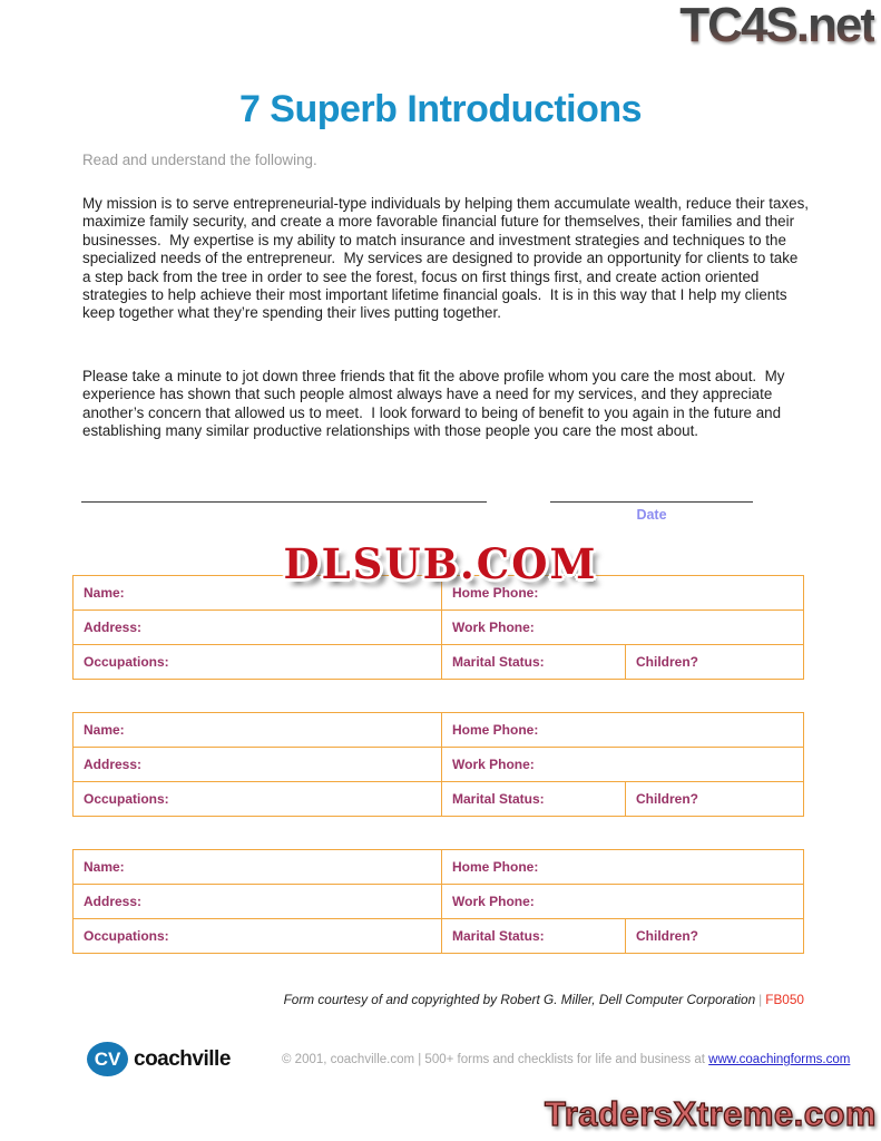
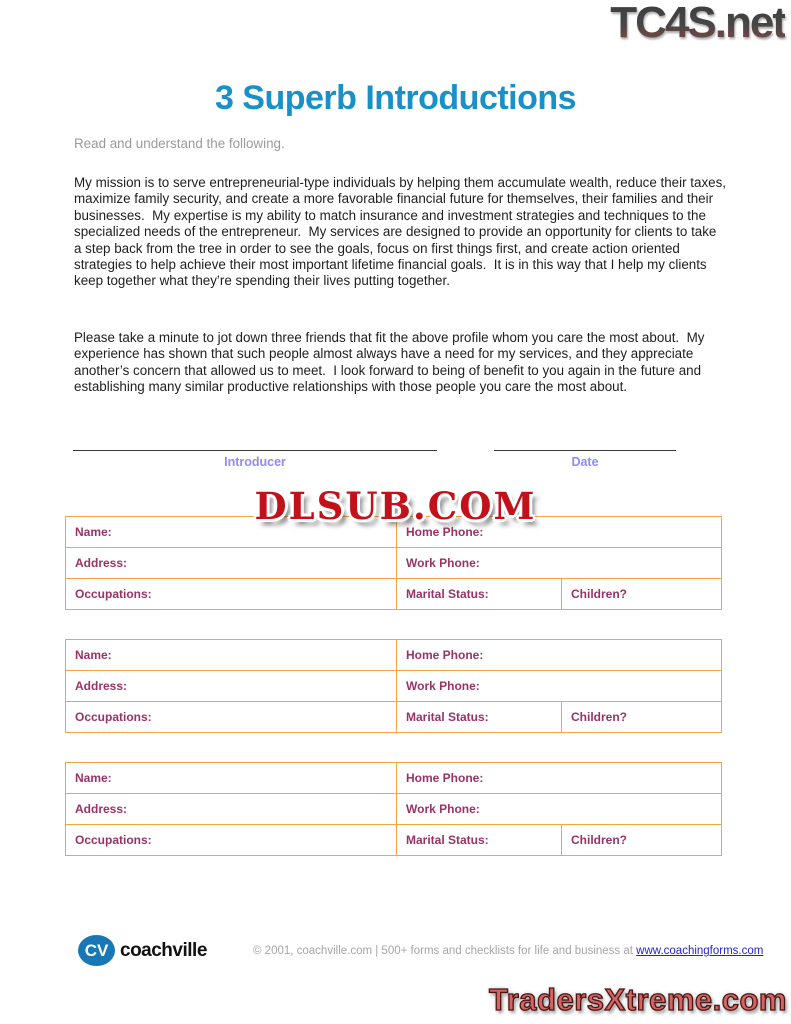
  TC4S.net
- 7 Superb Introductions
+ 3 Superb Introductions
  Read and understand the following.
- My mission is to serve entrepreneurial-type individuals by helping them accumulate wealth, reduce their taxes, maximize family security, and create a more favorable financial future for themselves, their families and their businesses. My expertise is my ability to match insurance and investment strategies and techniques to the specialized needs of the entrepreneur. My services are designed to provide an opportunity for clients to take a step back from the tree in order to see the forest, focus on first things first, and create action oriented strategies to help achieve their most important lifetime financial goals. It is in this way that I help my clients keep together what they’re spending their lives putting together.
+ My mission is to serve entrepreneurial-type individuals by helping them accumulate wealth, reduce their taxes, maximize family security, and create a more favorable financial future for themselves, their families and their businesses. My expertise is my ability to match insurance and investment strategies and techniques to the specialized needs of the entrepreneur. My services are designed to provide an opportunity for clients to take a step back from the tree in order to see the goals, focus on first things first, and create action oriented strategies to help achieve their most important lifetime financial goals. It is in this way that I help my clients keep together what they’re spending their lives putting together.
  Please take a minute to jot down three friends that fit the above profile whom you care the most about. My experience has shown that such people almost always have a need for my services, and they appreciate another’s concern that allowed us to meet. I look forward to being of benefit to you again in the future and establishing many similar productive relationships with those people you care the most about.
+ Introducer
  Date
  DLSUB.COM
  Name:
  Home Phone:
  Address:
  Work Phone:
  Occupations:
  Marital Status:
  Children?
  Name:
  Home Phone:
  Address:
  Work Phone:
  Occupations:
  Marital Status:
  Children?
  Name:
  Home Phone:
  Address:
  Work Phone:
  Occupations:
  Marital Status:
  Children?
- Form courtesy of and copyrighted by Robert G. Miller, Dell Computer Corporation | FB050
  CV
  coachville
  © 2001, coachville.com | 500+ forms and checklists for life and business at www.coachingforms.com
  TradersXtreme.com
